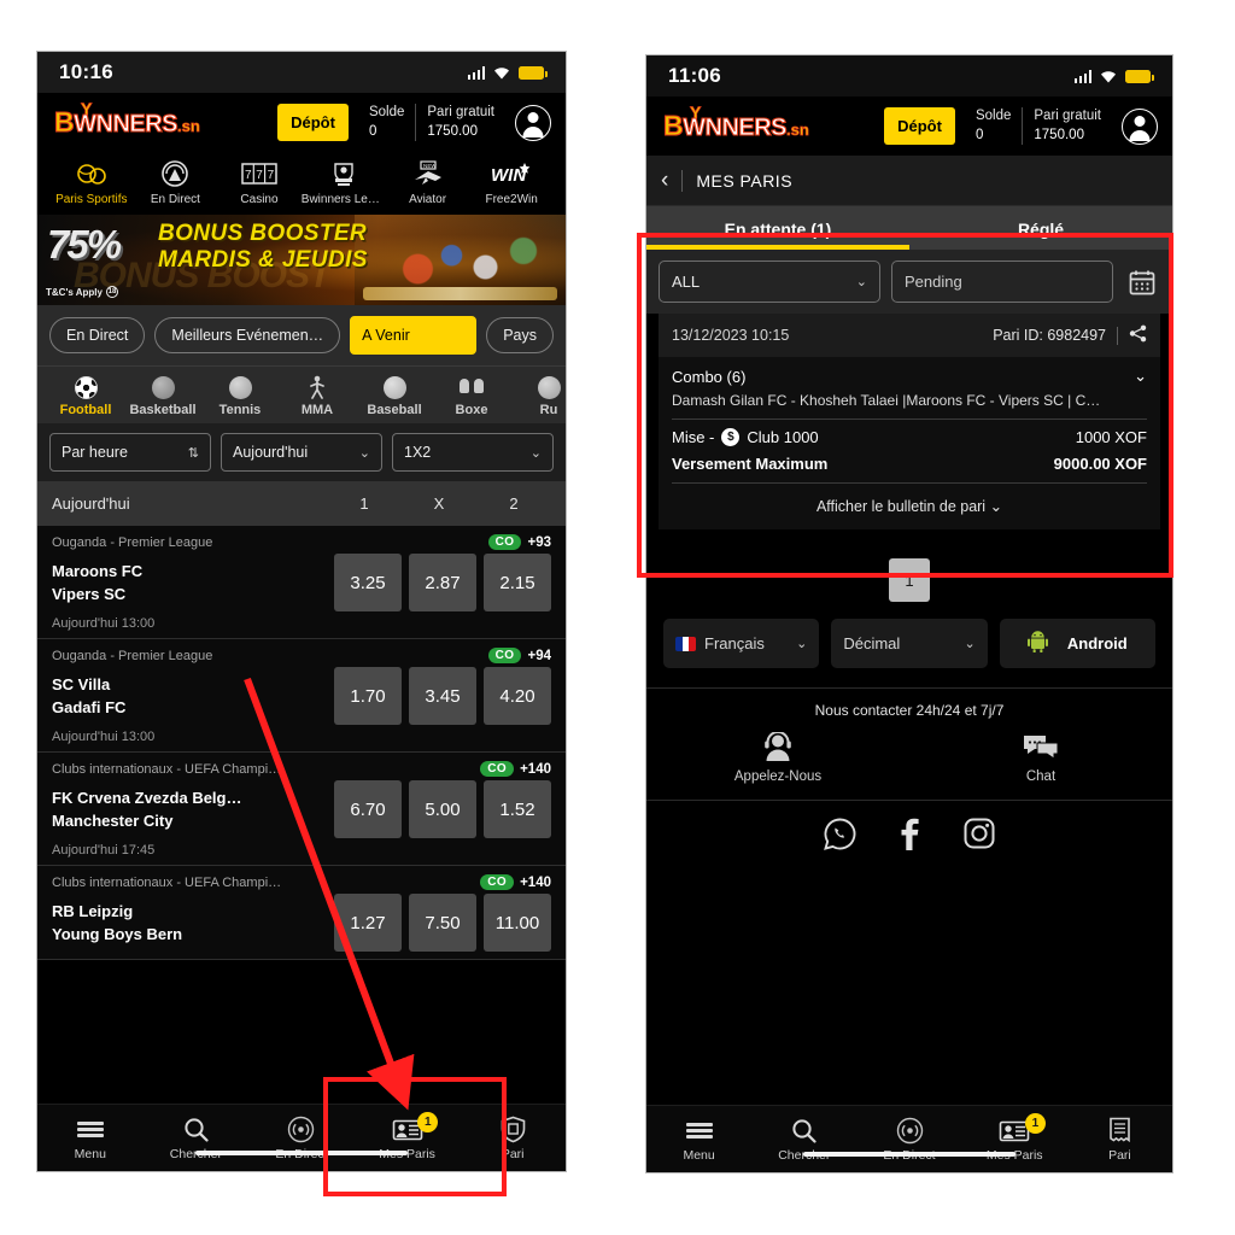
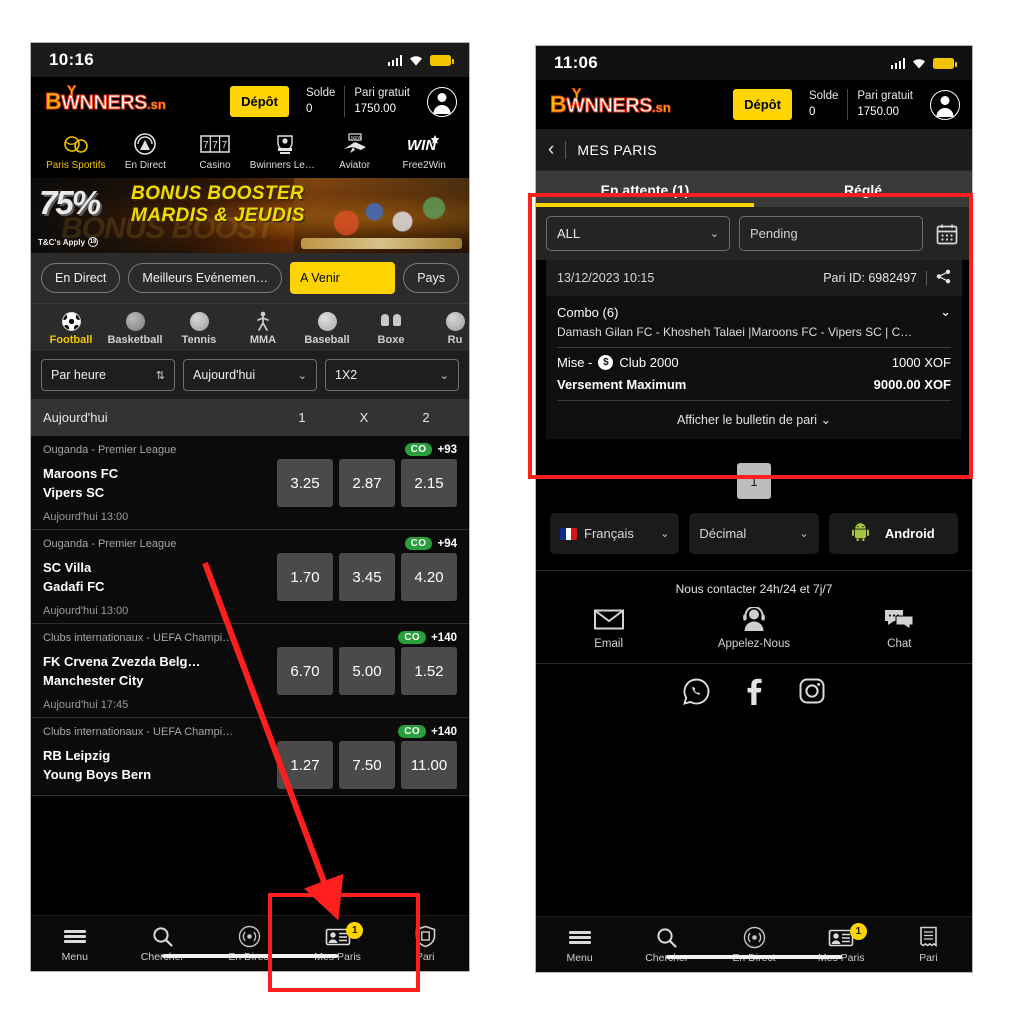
  10:16
  B
  W
  Y
  NNERS
  .sn
  Dépôt
  Solde
  0
  Pari gratuit
  1750.00
  Paris Sportifs
  En Direct
  7
  7
  7
  Casino
  Bwinners Lea…
  Aviator
  WIN
  Free2Win
  BONUS BOOST
  75%
  BONUS BOOSTER
  MARDIS & JEUDIS
  T&C's Apply
  En Direct
  Meilleurs Evénemen…
  A Venir
  Pays
  Football
  Basketball
  Tennis
  MMA
  Baseball
  Boxe
  Ru
  Par heure
  ⇅
  Aujourd'hui
  ⌄
  1X2
  ⌄
  Aujourd'hui
  1
  X
  2
  Ouganda - Premier League
  CO
  +93
  Maroons FC
  Vipers SC
  3.25
  2.87
  2.15
  Aujourd'hui 13:00
  Ouganda - Premier League
  CO
  +94
  SC Villa
  Gadafi FC
  1.70
  3.45
  4.20
  Aujourd'hui 13:00
  Clubs internationaux - UEFA Champi…
  CO
  +140
  FK Crvena Zvezda Belg…
  Manchester City
  6.70
  5.00
  1.52
  Aujourd'hui 17:45
  Clubs internationaux - UEFA Champi…
  CO
  +140
  RB Leipzig
  Young Boys Bern
  1.27
  7.50
  11.00
  Menu
  1
  Pari
  11:06
  B
  W
  Y
  NNERS
  .sn
  Dépôt
  Solde
  0
  Pari gratuit
  1750.00
  ‹
  MES PARIS
  En attente (1)
  Réglé
  ALL
  ⌄
  Pending
  13/12/2023 10:15
  Pari ID: 6982497
  Combo (6)
  ⌄
  Damash Gilan FC - Khosheh Talaei |Maroons FC - Vipers SC | C…
  Mise -
  $
- Club 1000
+ Club 2000
  1000 XOF
  Versement Maximum
  9000.00 XOF
  Afficher le bulletin de pari ⌄
  1
  Français
  ⌄
  Décimal
  ⌄
  Android
  Nous contacter 24h/24 et 7j/7
+ Email
  Appelez-Nous
  Chat
  Menu
  1
  Pari
